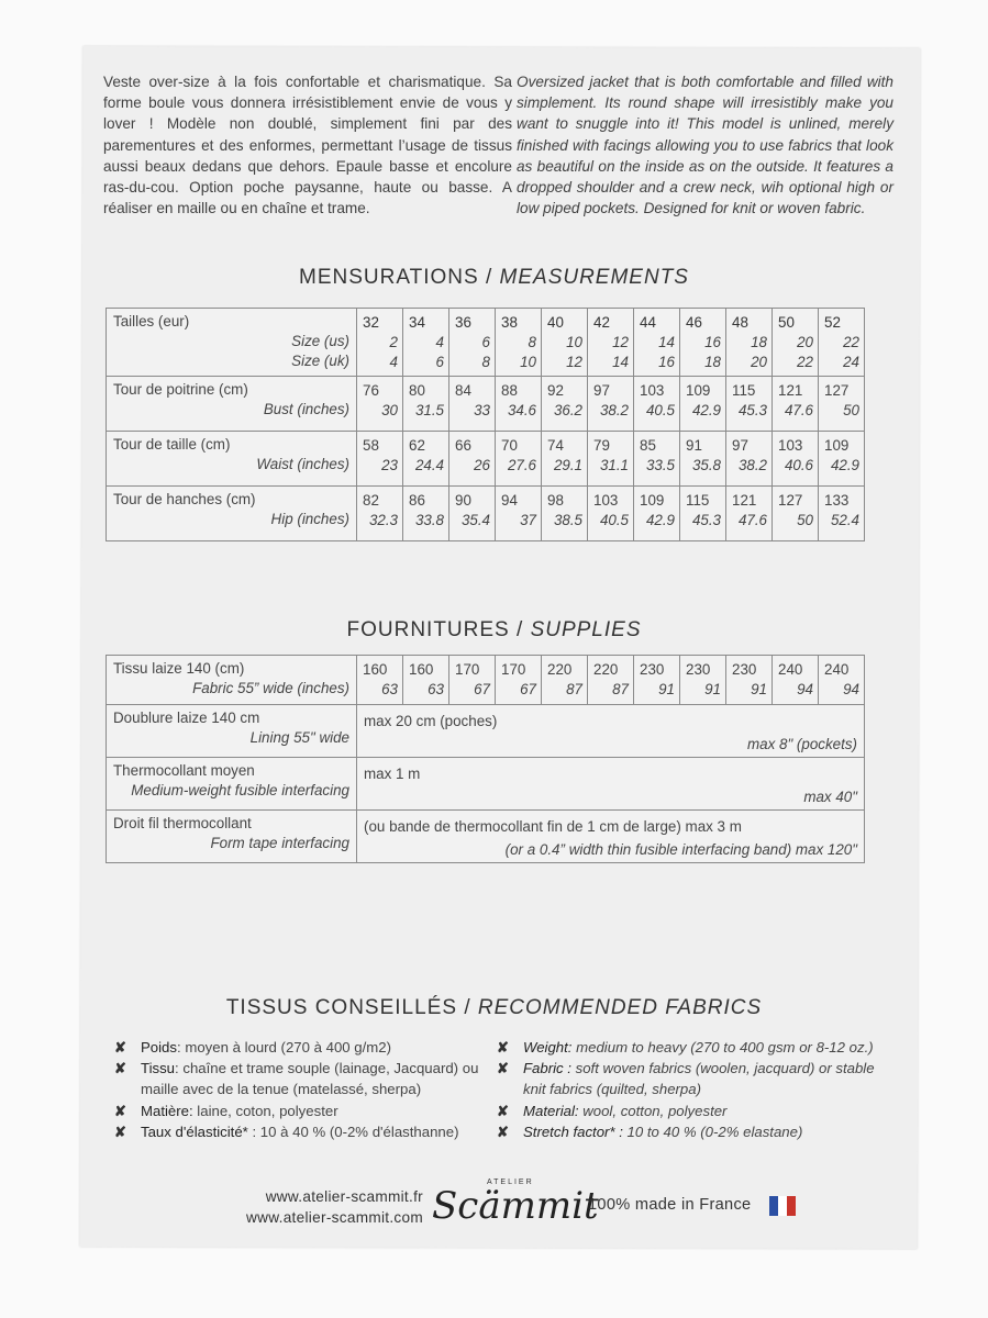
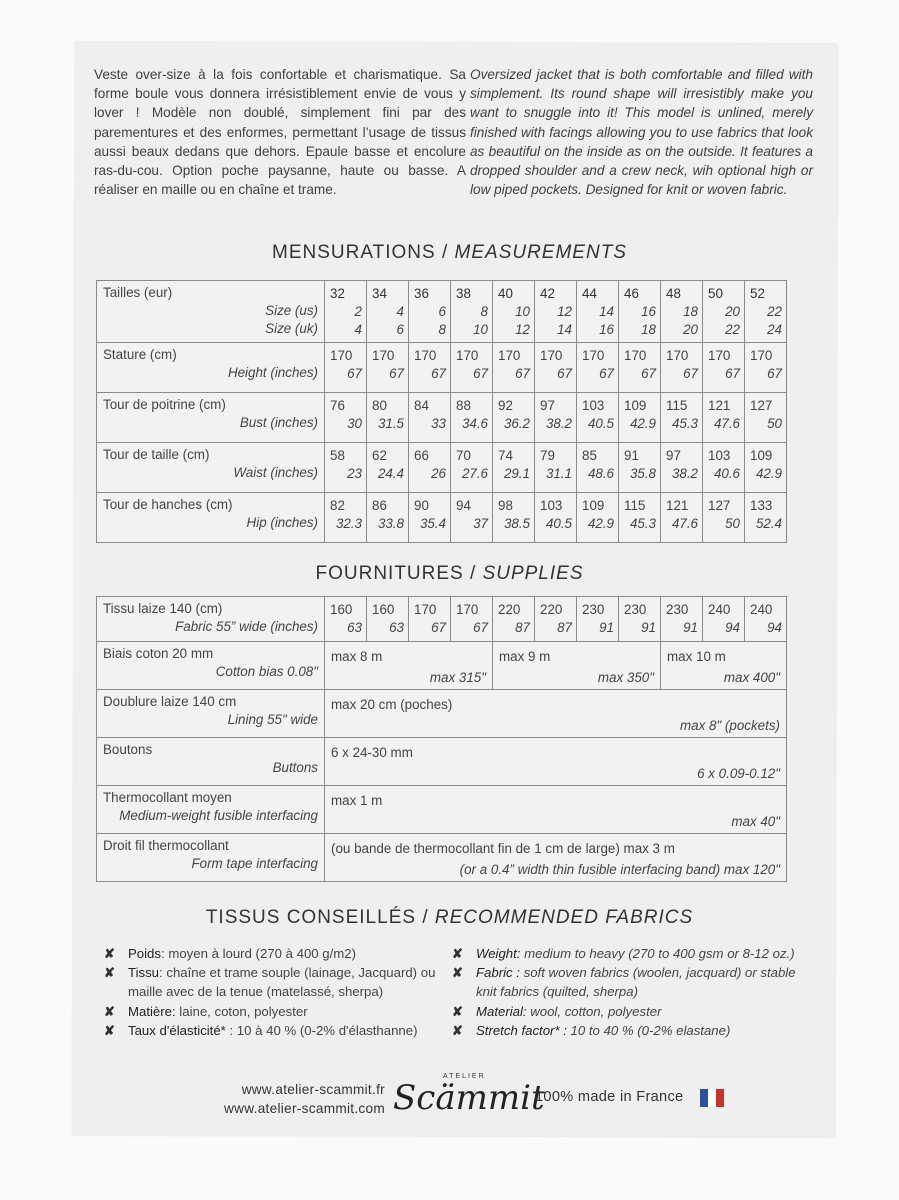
  Veste over-size à la fois confortable et charismatique. Sa forme boule vous donnera irrésistiblement envie de vous y lover ! Modèle non doublé, simplement fini par des parementures et des enformes, permettant l’usage de tissus aussi beaux dedans que dehors. Epaule basse et encolure ras-du-cou. Option poche paysanne, haute ou basse. A réaliser en maille ou en chaîne et trame.
  Oversized jacket that is both comfortable and filled with simplement. Its round shape will irresistibly make you want to snuggle into it! This model is unlined, merely finished with facings allowing you to use fabrics that look as beautiful on the inside as on the outside. It features a dropped shoulder and a crew neck, wih optional high or low piped pockets. Designed for knit or woven fabric.
  MENSURATIONS / MEASUREMENTS
  Tailles (eur)Size (us)Size (uk)	3224	3446	3668	38810	401012	421214	441416	461618	481820	502022	522224
+ Stature (cm)Height (inches)	17067	17067	17067	17067	17067	17067	17067	17067	17067	17067	17067
  Tour de poitrine (cm)Bust (inches)	7630	8031.5	8433	8834.6	9236.2	9738.2	10340.5	10942.9	11545.3	12147.6	12750
- Tour de taille (cm)Waist (inches)	5823	6224.4	6626	7027.6	7429.1	7931.1	8533.5	9135.8	9738.2	10340.6	10942.9
+ Tour de taille (cm)Waist (inches)	5823	6224.4	6626	7027.6	7429.1	7931.1	8548.6	9135.8	9738.2	10340.6	10942.9
  Tour de hanches (cm)Hip (inches)	8232.3	8633.8	9035.4	9437	9838.5	10340.5	10942.9	11545.3	12147.6	12750	13352.4
  FOURNITURES / SUPPLIES
  Tissu laize 140 (cm)Fabric 55” wide (inches)	16063	16063	17067	17067	22087	22087	23091	23091	23091	24094	24094
+ Biais coton 20 mmCotton bias 0.08"	max 8 mmax 315"	max 9 mmax 350"	max 10 mmax 400"
  Doublure laize 140 cmLining 55" wide	max 20 cm (poches)max 8" (pockets)
+ BoutonsButtons	6 x 24-30 mm6 x 0.09-0.12"
  Thermocollant moyenMedium-weight fusible interfacing	max 1 mmax 40"
  Droit fil thermocollantForm tape interfacing	(ou bande de thermocollant fin de 1 cm de large) max 3 m(or a 0.4” width thin fusible interfacing band) max 120"
  TISSUS CONSEILLÉS / RECOMMENDED FABRICS
  ✘
  Poids: moyen à lourd (270 à 400 g/m2)
  ✘
  Tissu: chaîne et trame souple (lainage, Jacquard) ou maille avec de la tenue (matelassé, sherpa)
  ✘
  Matière: laine, coton, polyester
  ✘
  Taux d'élasticité* : 10 à 40 % (0-2% d'élasthanne)
  ✘
  Weight: medium to heavy (270 to 400 gsm or 8-12 oz.)
  ✘
  Fabric : soft woven fabrics (woolen, jacquard) or stable knit fabrics (quilted, sherpa)
  ✘
  Material: wool, cotton, polyester
  ✘
  Stretch factor* : 10 to 40 % (0-2% elastane)
  www.atelier-scammit.fr
  www.atelier-scammit.com
  Scämmit
  100% made in France
